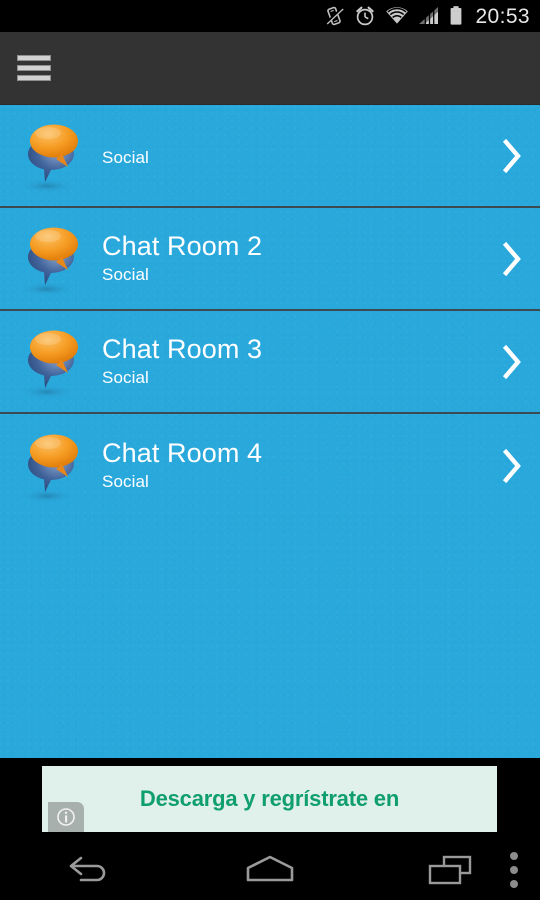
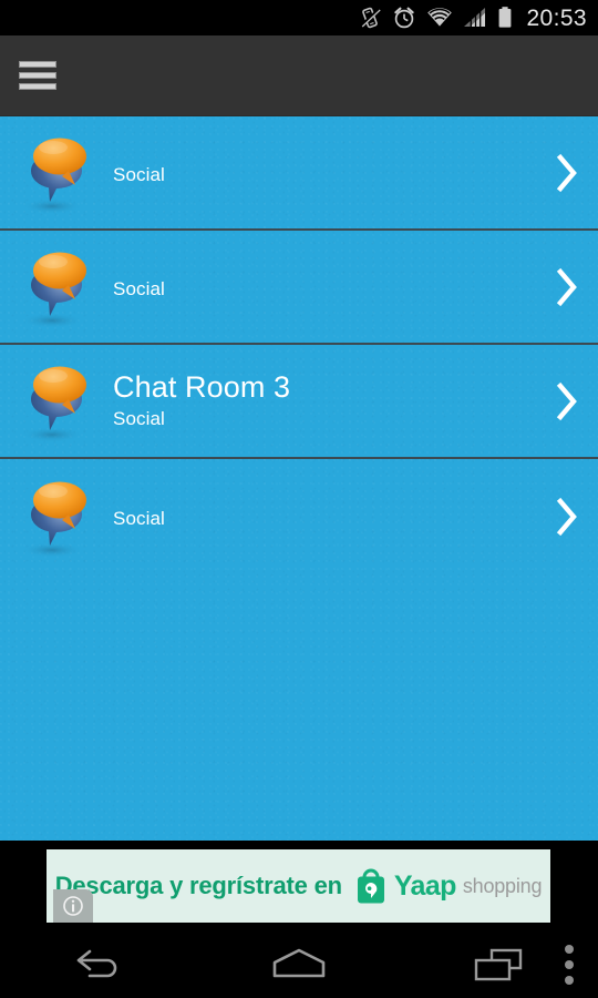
  20:53
  Social
- Chat Room 2
  Social
  Chat Room 3
  Social
- Chat Room 4
  Social
  Descarga y regrístrate en
+ Yaap
+ shopping
